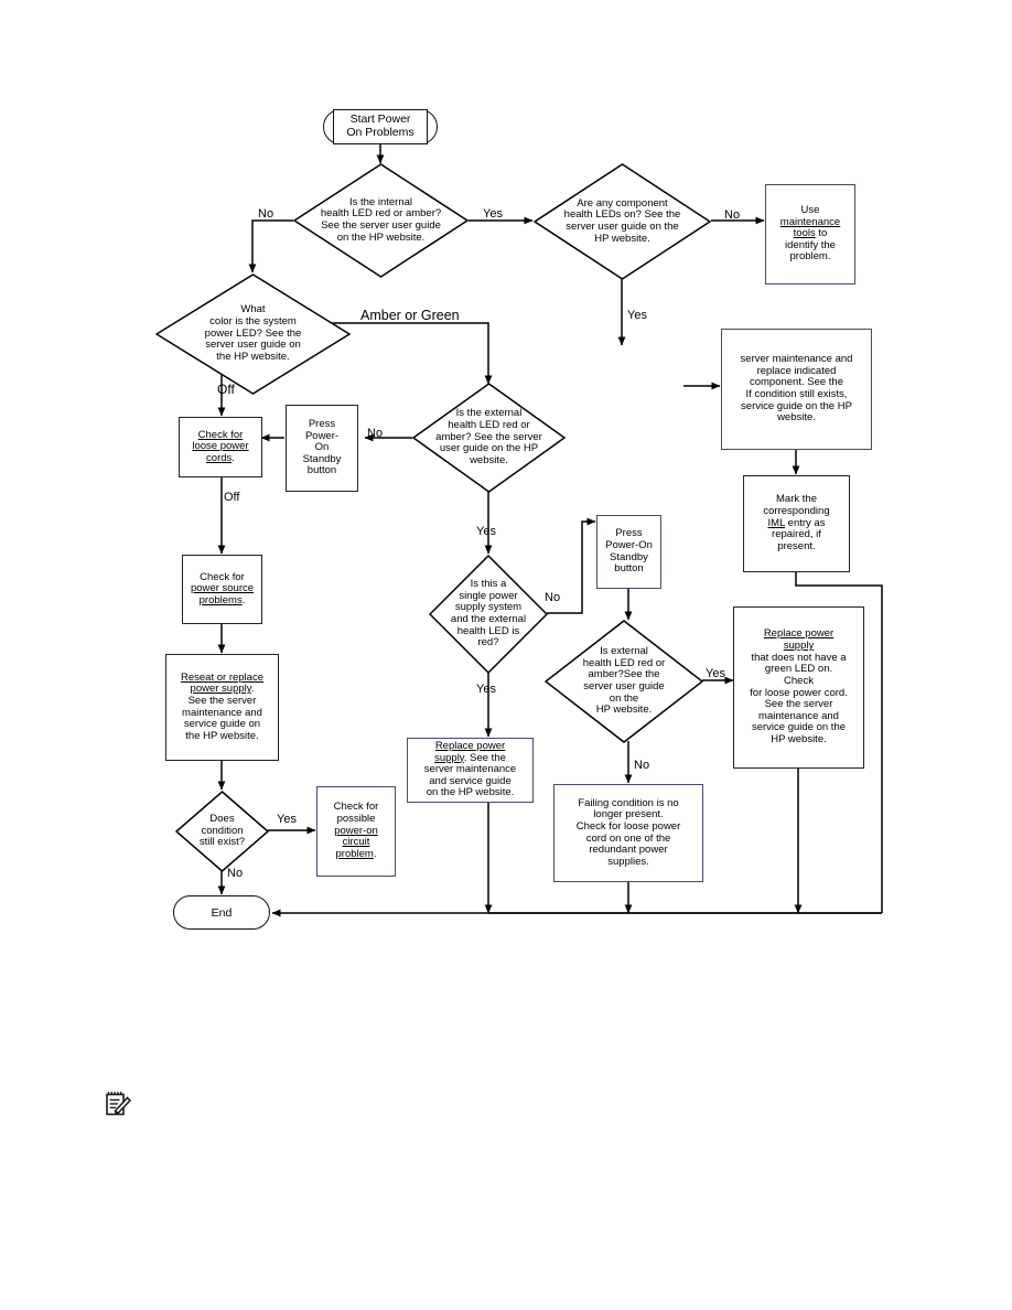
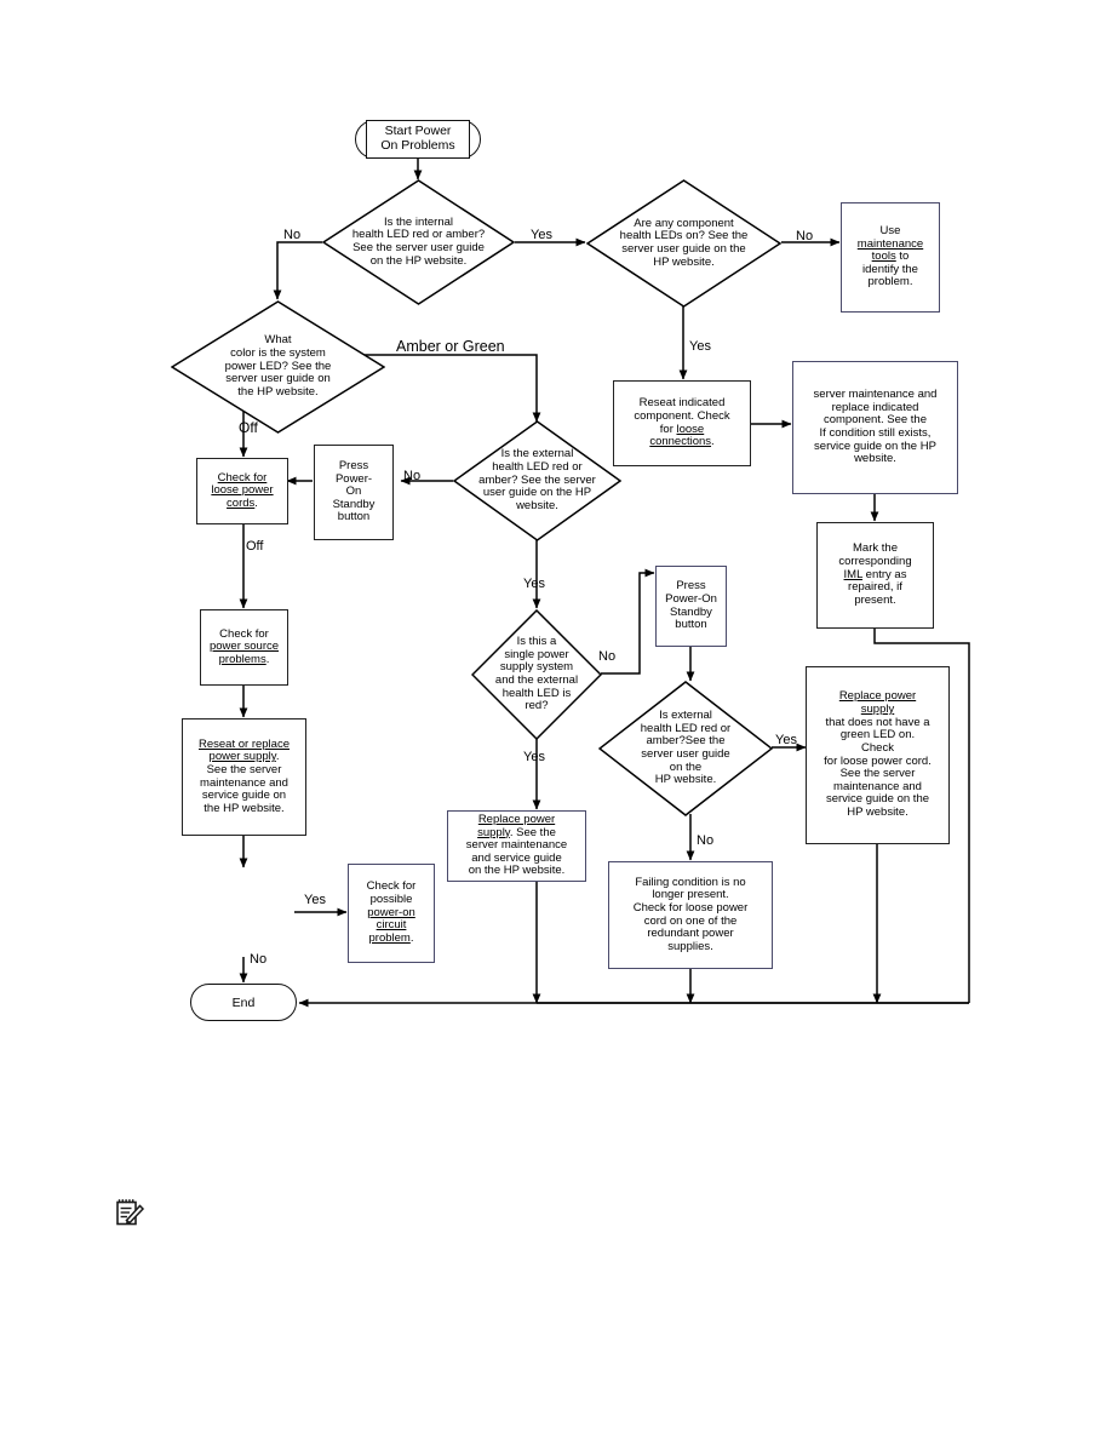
  Start Power
  On Problems
  Is the internal
  health LED red or amber?
  See the server user guide
  on the HP website.
  Are any component
  health LEDs on? See the
  server user guide on the
  HP website.
  Use
  maintenance
  tools to
  identify the
  problem.
  What
  color is the system
  power LED? See the
  server user guide on
  the HP website.
+ Reseat indicated
+ component. Check
+ for loose
+ connections.
  server maintenance and
  replace indicated
  component. See the
  If condition still exists,
  service guide on the HP
  website.
  Mark the
  corresponding
  IML entry as
  repaired, if
  present.
  Check for
  loose power
  cords.
  Press
  Power-
  On
  Standby
  button
  Is the external
  health LED red or
  amber? See the server
  user guide on the HP
  website.
  Check for
  power source
  problems.
  Reseat or replace
  power supply.
  See the server
  maintenance and
  service guide on
  the HP website.
  Is this a
  single power
  supply system
  and the external
  health LED is
  red?
  Press
  Power-On
  Standby
  button
  Is external
  health LED red or
  amber?See the
  server user guide
  on the
  HP website.
  Replace power
  supply. See the
  server maintenance
  and service guide
  on the HP website.
  Replace power
  supply
  that does not have a
  green LED on.
  Check
  for loose power cord.
  See the server
  maintenance and
  service guide on the
  HP website.
  Failing condition is no
  longer present.
  Check for loose power
  cord on one of the
  redundant power
  supplies.
- Does
- condition
- still exist?
  Check for
  possible
  power-on
  circuit
  problem.
  End
  No
  Yes
  No
  Yes
  Amber or Green
  Off
  Off
  No
  Yes
  No
  Yes
  Yes
  No
  Yes
  No
